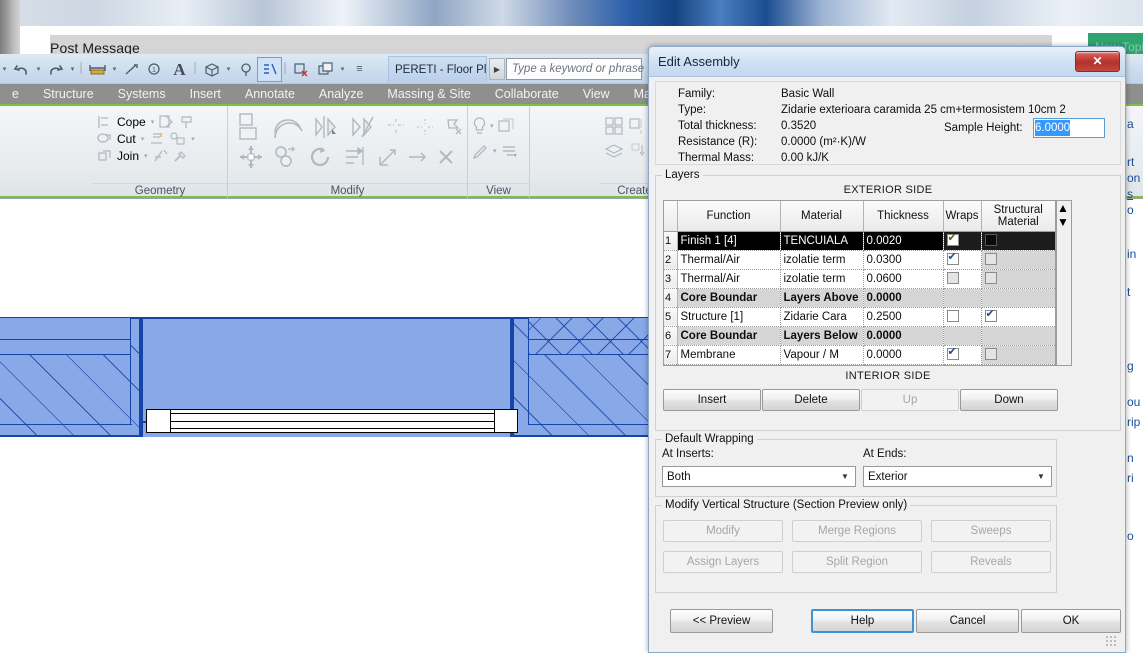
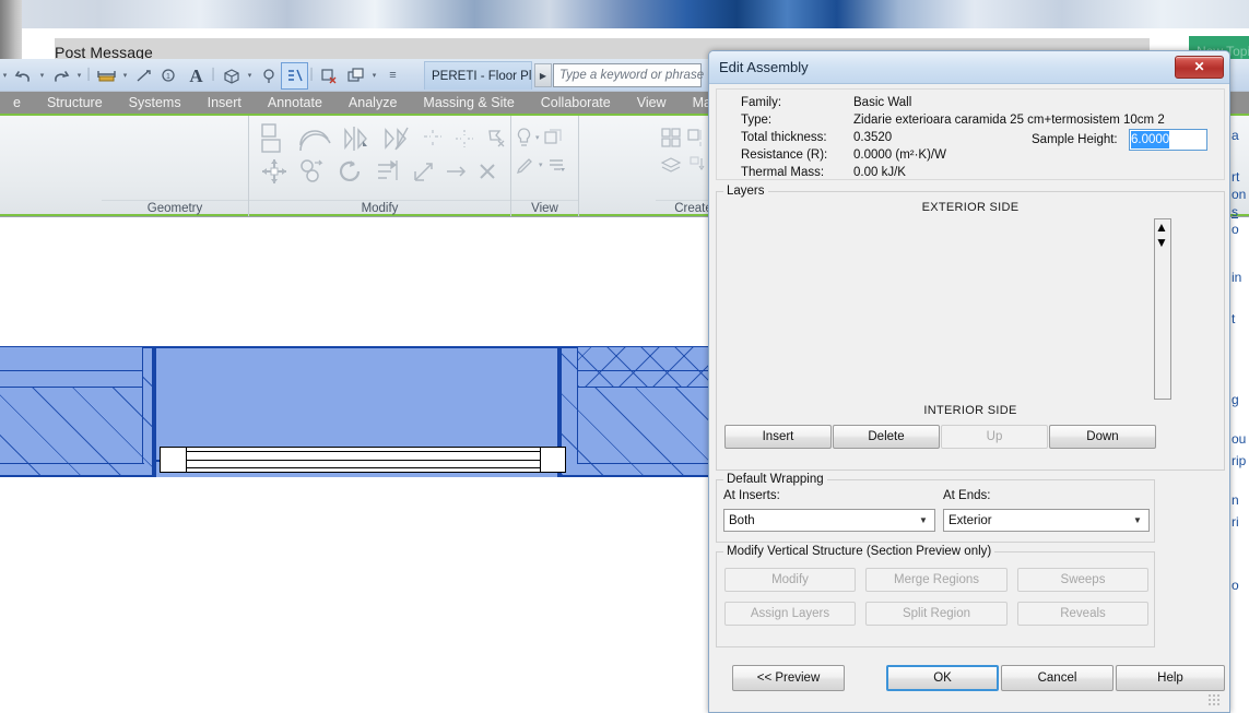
  Post Message
  │
  A
  │
  │
  ≡
  PERETI - Floor Pl
  ▶
  Type a keyword or phrase
  e
  Structure
  Systems
  Insert
  Annotate
  Analyze
  Massing & Site
  Collaborate
  View
- Cope
- Cut
- Join
  Geometry
  Modify
  View
  Creat
  a
  rt
  on
  s
  o
  in
  t
  g
  ou
  rip
  n
  ri
  o
  Edit Assembly
  ✕
  Family:
  Basic Wall
  Type:
  Zidarie exterioara caramida 25 cm+termosistem 10cm 2
  Total thickness:
  0.3520
  Resistance (R):
  0.0000 (m²·K)/W
  Thermal Mass:
  0.00 kJ/K
  Sample Height:
  6.0000
  Layers
  EXTERIOR SIDE
- 	Function	Material	Thickness	Wraps	Structural Material
- 1	Finish 1 [4]	TENCUIALA	0.0020
- 2	Thermal/Air	izolatie term	0.0300
- 3	Thermal/Air	izolatie term	0.0600
- 4	Core Boundar	Layers Above	0.0000
- 5	Structure [1]	Zidarie Cara	0.2500
- 6	Core Boundar	Layers Below	0.0000
- 7	Membrane	Vapour / M	0.0000
  ▲
  ▼
  INTERIOR SIDE
  Insert
  Delete
  Up
  Down
  Default Wrapping
  At Inserts:
  At Ends:
  Both
  ▼
  Exterior
  ▼
  Modify Vertical Structure (Section Preview only)
  Modify
  Merge Regions
  Sweeps
  Assign Layers
  Split Region
  Reveals
  << Preview
- Help
+ OK
  Cancel
- OK
+ Help
